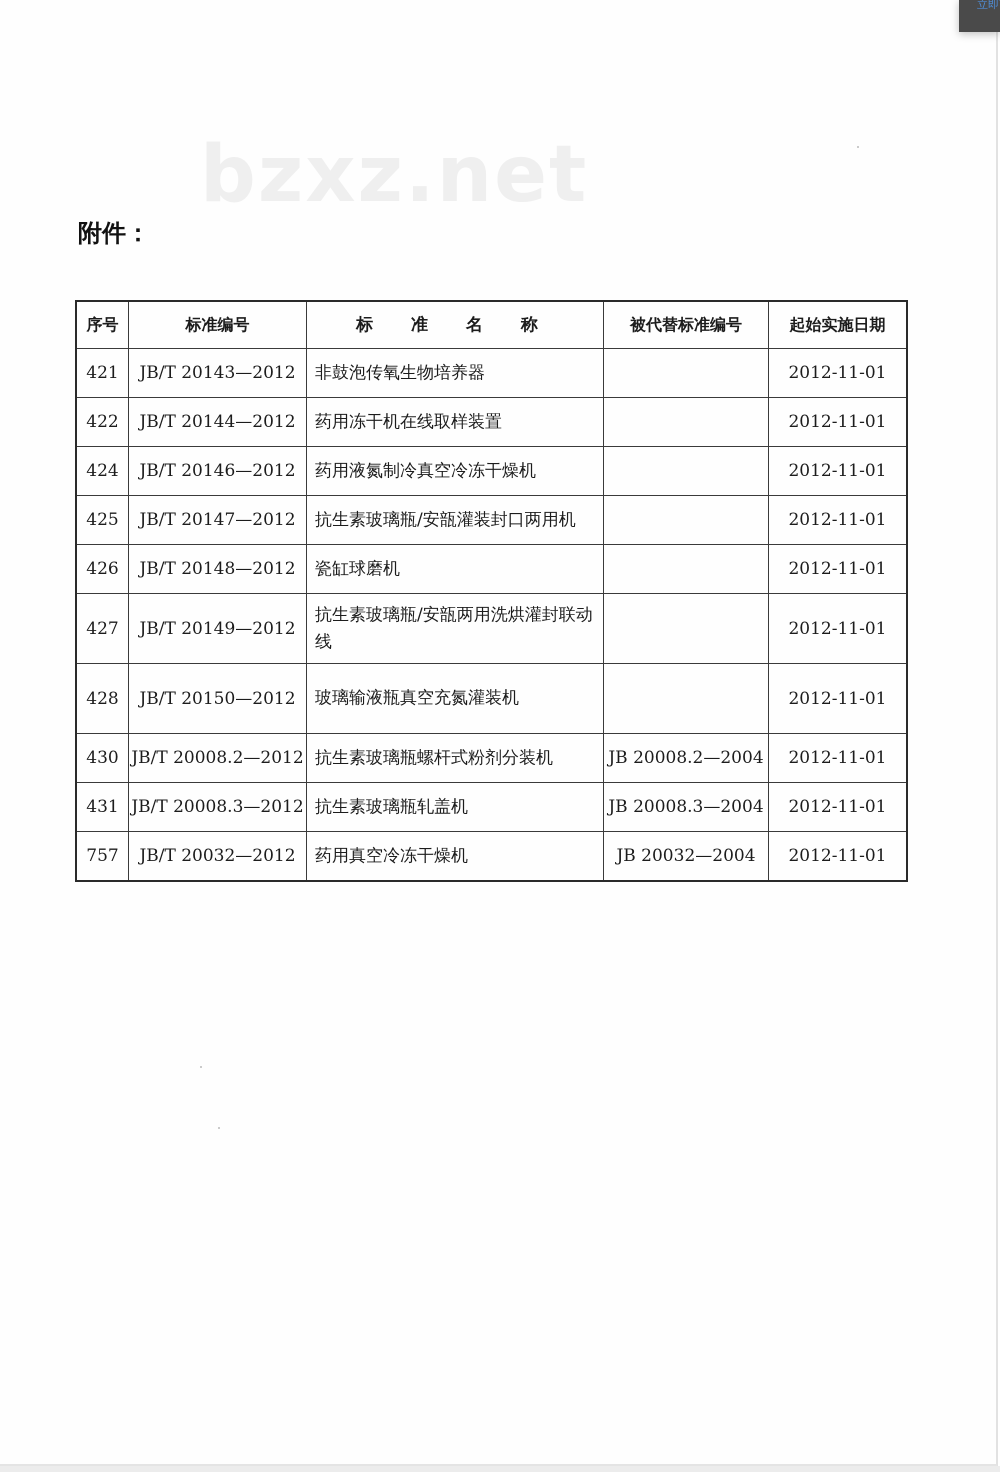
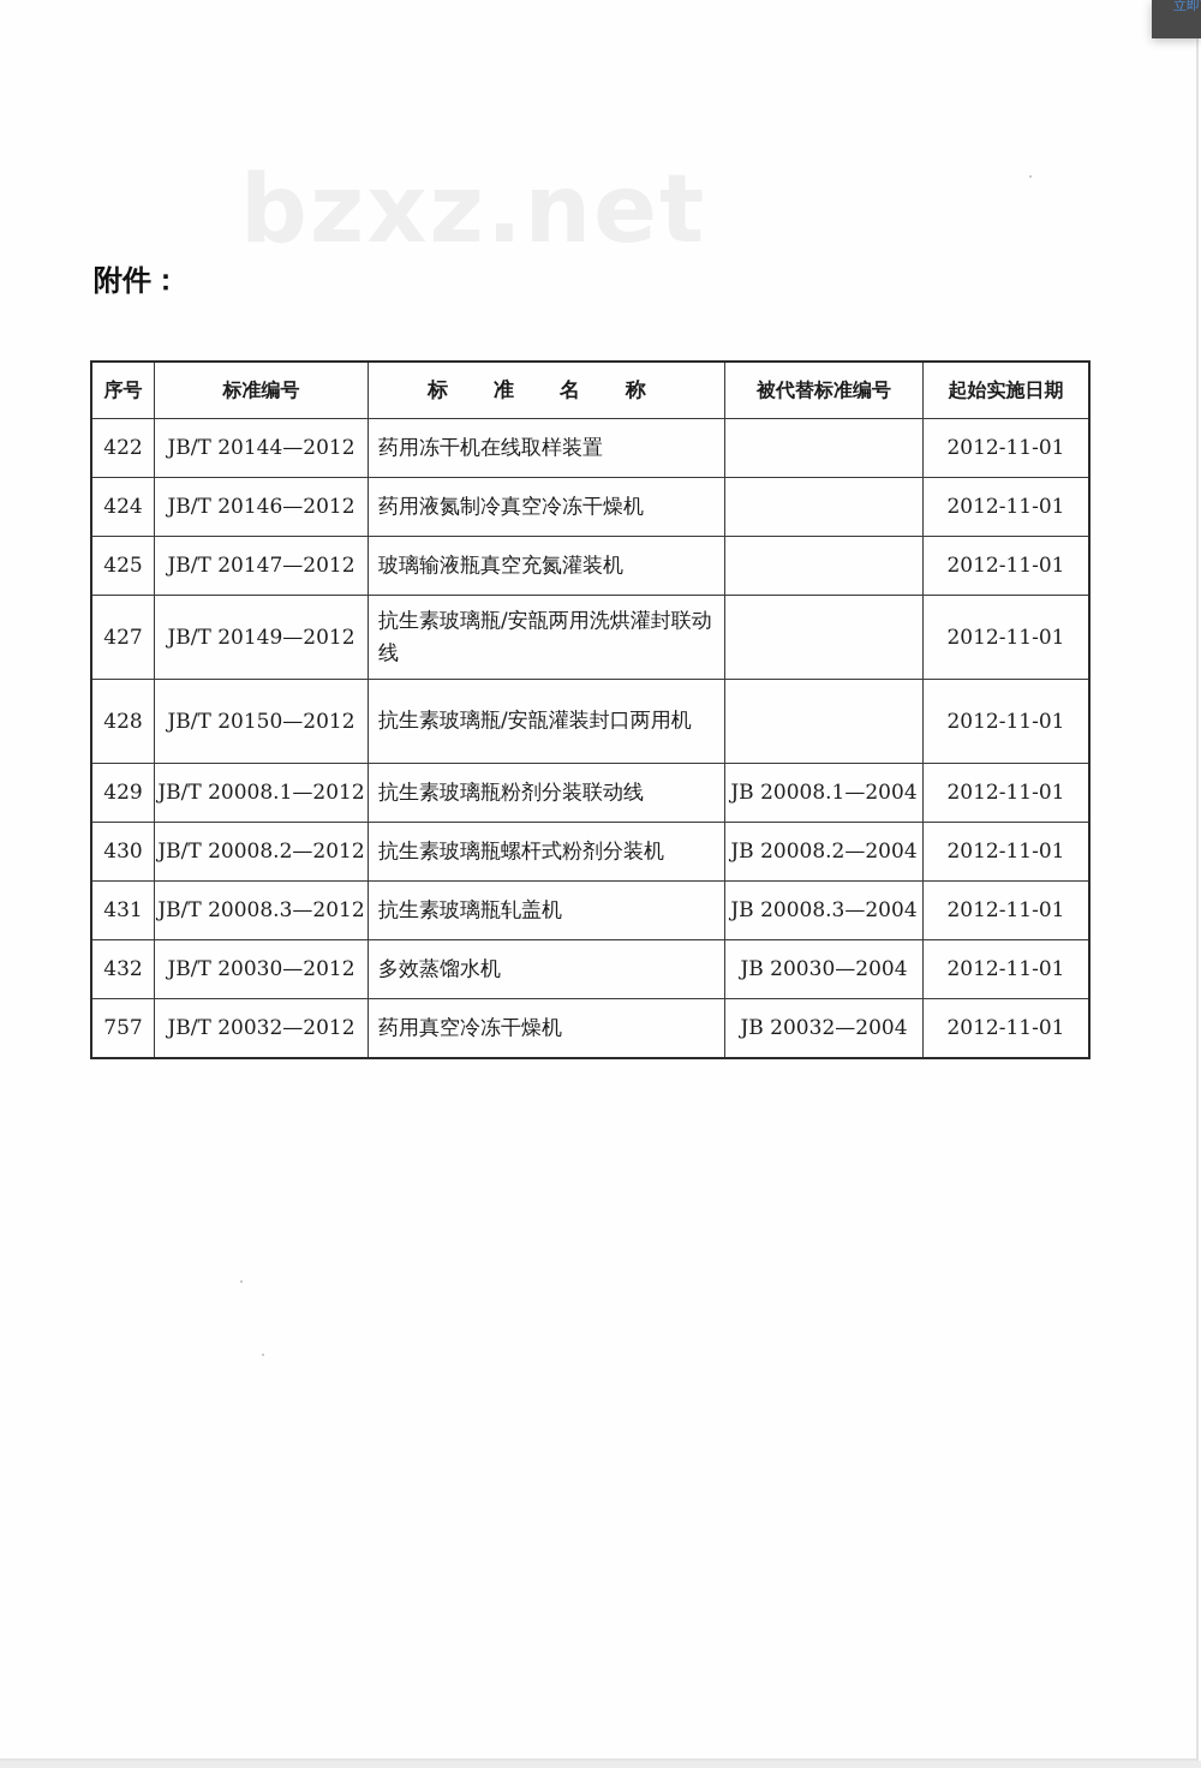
  附件：
  序号	标准编号	标 准 名 称	被代替标准编号	起始实施日期
- 421	JB/T 20143—2012	非鼓泡传氧生物培养器		2012-11-01
  422	JB/T 20144—2012	药用冻干机在线取样装置		2012-11-01
  424	JB/T 20146—2012	药用液氮制冷真空冷冻干燥机		2012-11-01
- 425	JB/T 20147—2012	抗生素玻璃瓶/安瓿灌装封口两用机		2012-11-01
+ 425	JB/T 20147—2012	玻璃输液瓶真空充氮灌装机		2012-11-01
- 426	JB/T 20148—2012	瓷缸球磨机		2012-11-01
  427	JB/T 20149—2012	抗生素玻璃瓶/安瓿两用洗烘灌封联动线		2012-11-01
- 428	JB/T 20150—2012	玻璃输液瓶真空充氮灌装机		2012-11-01
+ 428	JB/T 20150—2012	抗生素玻璃瓶/安瓿灌装封口两用机		2012-11-01
+ 429	JB/T 20008.1—2012	抗生素玻璃瓶粉剂分装联动线	JB 20008.1—2004	2012-11-01
  430	JB/T 20008.2—2012	抗生素玻璃瓶螺杆式粉剂分装机	JB 20008.2—2004	2012-11-01
  431	JB/T 20008.3—2012	抗生素玻璃瓶轧盖机	JB 20008.3—2004	2012-11-01
+ 432	JB/T 20030—2012	多效蒸馏水机	JB 20030—2004	2012-11-01
  757	JB/T 20032—2012	药用真空冷冻干燥机	JB 20032—2004	2012-11-01
